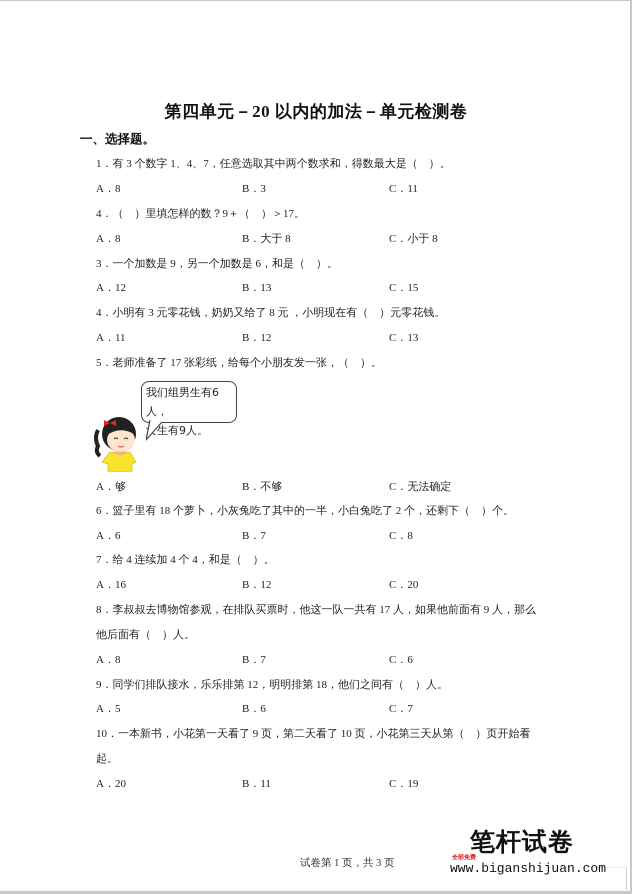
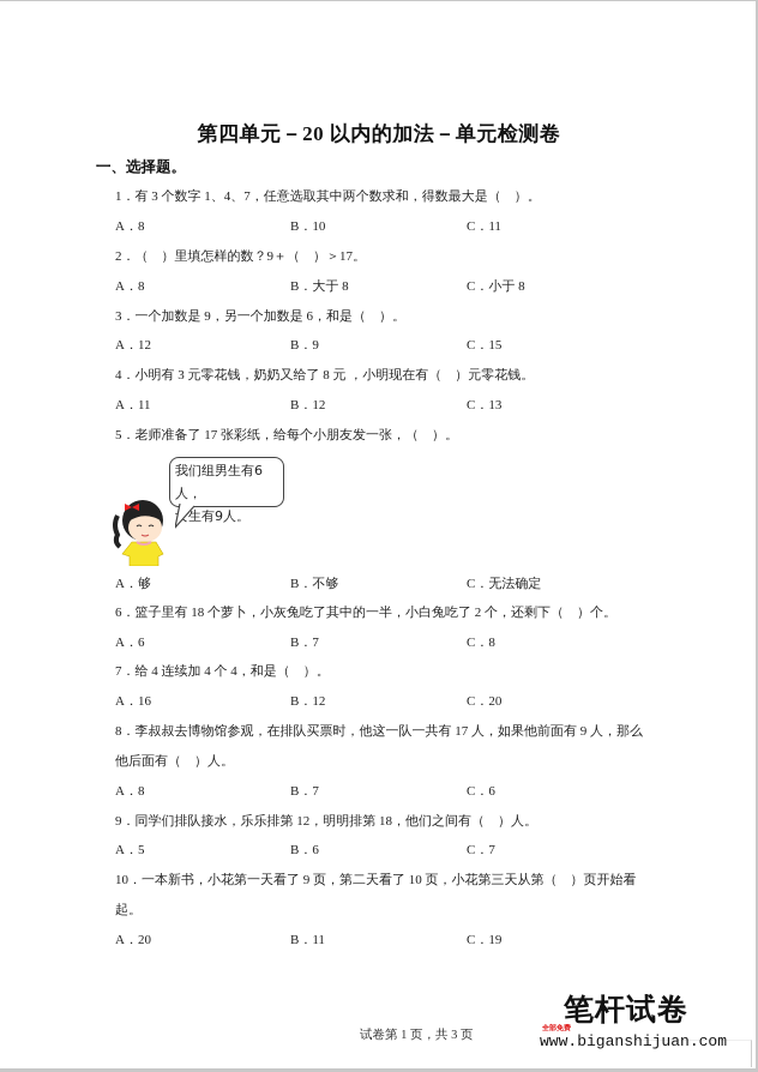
  第四单元－20 以内的加法－单元检测卷
  一、选择题。
  1．有 3 个数字 1、4、7，任意选取其中两个数求和，得数最大是（ ）。
  A．8
- B．3
+ B．10
  C．11
- 4．（ ）里填怎样的数？9＋（ ）＞17。
+ 2．（ ）里填怎样的数？9＋（ ）＞17。
  A．8
  B．大于 8
  C．小于 8
  3．一个加数是 9，另一个加数是 6，和是（ ）。
  A．12
- B．13
+ B．9
  C．15
  4．小明有 3 元零花钱，奶奶又给了 8 元 ，小明现在有（ ）元零花钱。
  A．11
  B．12
  C．13
  5．老师准备了 17 张彩纸，给每个小朋友发一张，（ ）。
  我们组男生有6人，
  生有9人。
  A．够
  B．不够
  C．无法确定
  6．篮子里有 18 个萝卜，小灰兔吃了其中的一半，小白兔吃了 2 个，还剩下（ ）个。
  A．6
  B．7
  C．8
  7．给 4 连续加 4 个 4，和是（ ）。
  A．16
  B．12
  C．20
  8．李叔叔去博物馆参观，在排队买票时，他这一队一共有 17 人，如果他前面有 9 人，那么
  他后面有（ ）人。
  A．8
  B．7
  C．6
  9．同学们排队接水，乐乐排第 12，明明排第 18，他们之间有（ ）人。
  A．5
  B．6
  C．7
  10．一本新书，小花第一天看了 9 页，第二天看了 10 页，小花第三天从第（ ）页开始看
  起。
  A．20
  B．11
  C．19
  试卷第 1 页，共 3 页
  笔杆试卷
  www.biganshijuan.com
